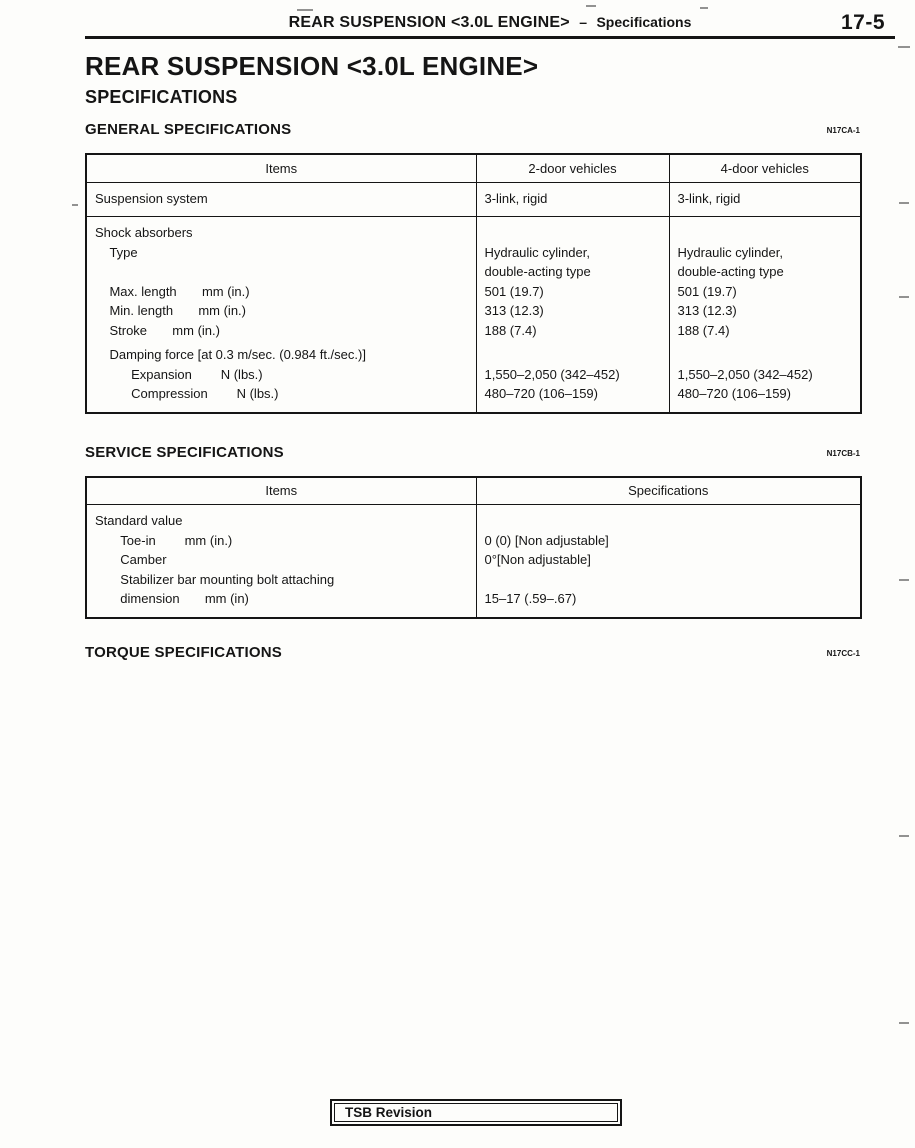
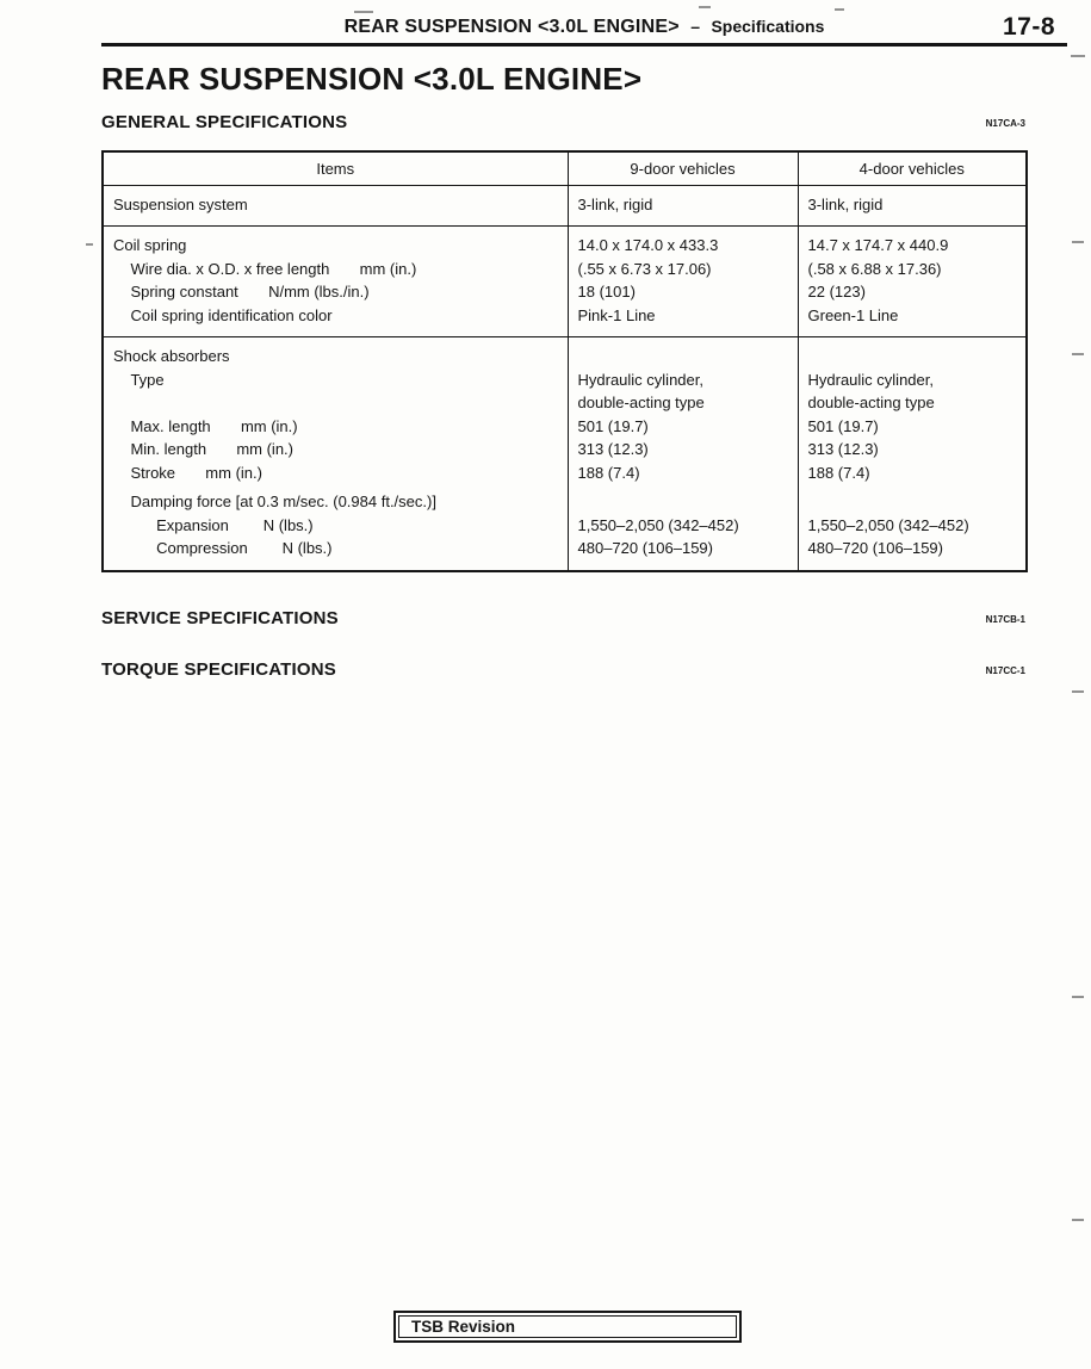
  REAR SUSPENSION <3.0L ENGINE> – Specifications
- 17-5
+ 17-8
  REAR SUSPENSION <3.0L ENGINE>
- SPECIFICATIONS
  GENERAL SPECIFICATIONS
- N17CA-1
+ N17CA-3
- Items	2-door vehicles	4-door vehicles
+ Items	9-door vehicles	4-door vehicles
  Suspension system	3-link, rigid	3-link, rigid
+ Coil spring Wire dia. x O.D. x free length mm (in.) Spring constant N/mm (lbs./in.) Coil spring identification color	14.0 x 174.0 x 433.3 (.55 x 6.73 x 17.06) 18 (101) Pink-1 Line	14.7 x 174.7 x 440.9 (.58 x 6.88 x 17.36) 22 (123) Green-1 Line
  Shock absorbers Type Max. length mm (in.) Min. length mm (in.) Stroke mm (in.) Damping force [at 0.3 m/sec. (0.984 ft./sec.)] Expansion N (lbs.) Compression N (lbs.)	Hydraulic cylinder, double-acting type 501 (19.7) 313 (12.3) 188 (7.4) 1,550–2,050 (342–452) 480–720 (106–159)	Hydraulic cylinder, double-acting type 501 (19.7) 313 (12.3) 188 (7.4) 1,550–2,050 (342–452) 480–720 (106–159)
  SERVICE SPECIFICATIONS
  N17CB-1
- Items	Specifications
- Standard value Toe-in mm (in.) Camber Stabilizer bar mounting bolt attaching dimension mm (in)	0 (0) [Non adjustable] 0°[Non adjustable] 15–17 (.59–.67)
  TORQUE SPECIFICATIONS
  N17CC-1
  TSB Revision
